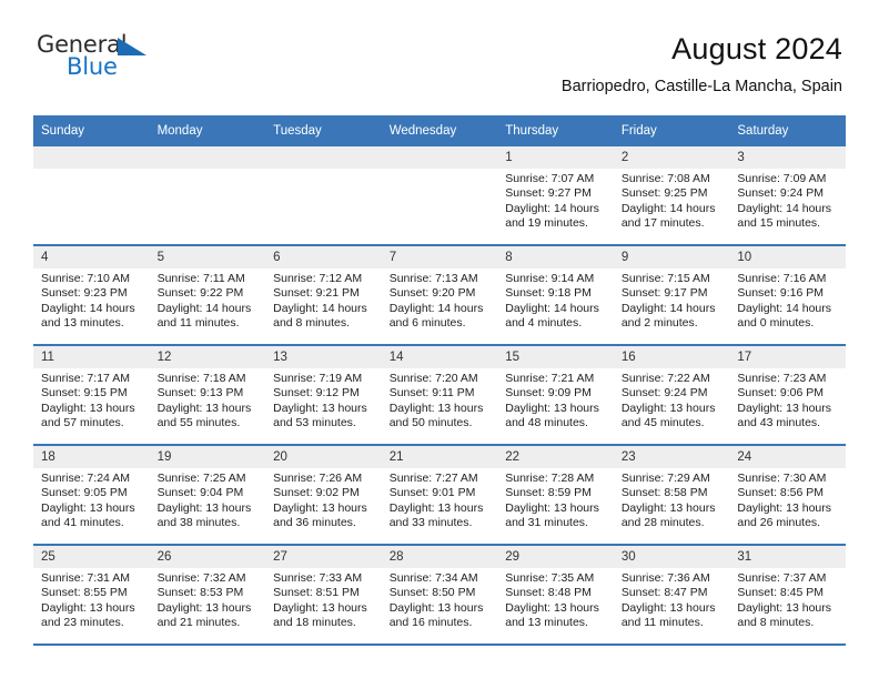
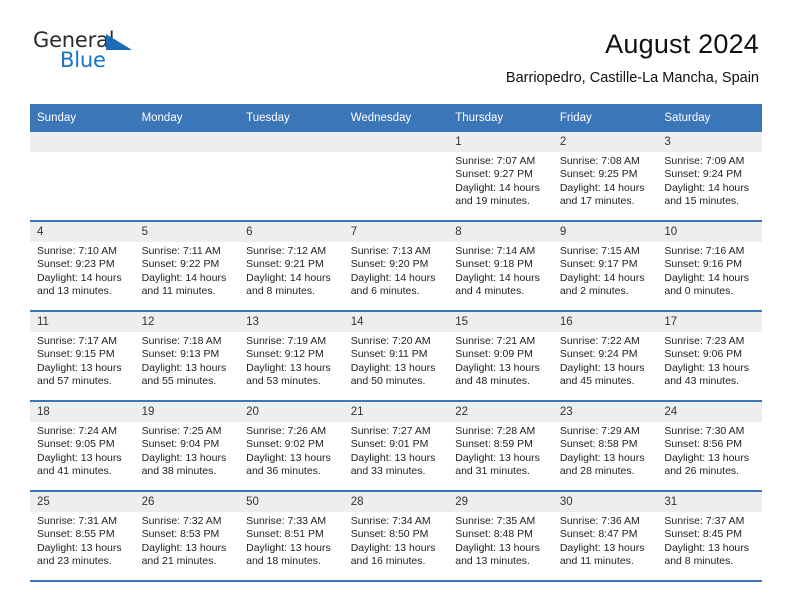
  General
  Blue
  August 2024
  Barriopedro, Castille-La Mancha, Spain
  Sunday	Monday	Tuesday	Wednesday	Thursday	Friday	Saturday
  				1Sunrise: 7:07 AMSunset: 9:27 PMDaylight: 14 hoursand 19 minutes.	2Sunrise: 7:08 AMSunset: 9:25 PMDaylight: 14 hoursand 17 minutes.	3Sunrise: 7:09 AMSunset: 9:24 PMDaylight: 14 hoursand 15 minutes.
- 4Sunrise: 7:10 AMSunset: 9:23 PMDaylight: 14 hoursand 13 minutes.	5Sunrise: 7:11 AMSunset: 9:22 PMDaylight: 14 hoursand 11 minutes.	6Sunrise: 7:12 AMSunset: 9:21 PMDaylight: 14 hoursand 8 minutes.	7Sunrise: 7:13 AMSunset: 9:20 PMDaylight: 14 hoursand 6 minutes.	8Sunrise: 9:14 AMSunset: 9:18 PMDaylight: 14 hoursand 4 minutes.	9Sunrise: 7:15 AMSunset: 9:17 PMDaylight: 14 hoursand 2 minutes.	10Sunrise: 7:16 AMSunset: 9:16 PMDaylight: 14 hoursand 0 minutes.
+ 4Sunrise: 7:10 AMSunset: 9:23 PMDaylight: 14 hoursand 13 minutes.	5Sunrise: 7:11 AMSunset: 9:22 PMDaylight: 14 hoursand 11 minutes.	6Sunrise: 7:12 AMSunset: 9:21 PMDaylight: 14 hoursand 8 minutes.	7Sunrise: 7:13 AMSunset: 9:20 PMDaylight: 14 hoursand 6 minutes.	8Sunrise: 7:14 AMSunset: 9:18 PMDaylight: 14 hoursand 4 minutes.	9Sunrise: 7:15 AMSunset: 9:17 PMDaylight: 14 hoursand 2 minutes.	10Sunrise: 7:16 AMSunset: 9:16 PMDaylight: 14 hoursand 0 minutes.
  11Sunrise: 7:17 AMSunset: 9:15 PMDaylight: 13 hoursand 57 minutes.	12Sunrise: 7:18 AMSunset: 9:13 PMDaylight: 13 hoursand 55 minutes.	13Sunrise: 7:19 AMSunset: 9:12 PMDaylight: 13 hoursand 53 minutes.	14Sunrise: 7:20 AMSunset: 9:11 PMDaylight: 13 hoursand 50 minutes.	15Sunrise: 7:21 AMSunset: 9:09 PMDaylight: 13 hoursand 48 minutes.	16Sunrise: 7:22 AMSunset: 9:24 PMDaylight: 13 hoursand 45 minutes.	17Sunrise: 7:23 AMSunset: 9:06 PMDaylight: 13 hoursand 43 minutes.
  18Sunrise: 7:24 AMSunset: 9:05 PMDaylight: 13 hoursand 41 minutes.	19Sunrise: 7:25 AMSunset: 9:04 PMDaylight: 13 hoursand 38 minutes.	20Sunrise: 7:26 AMSunset: 9:02 PMDaylight: 13 hoursand 36 minutes.	21Sunrise: 7:27 AMSunset: 9:01 PMDaylight: 13 hoursand 33 minutes.	22Sunrise: 7:28 AMSunset: 8:59 PMDaylight: 13 hoursand 31 minutes.	23Sunrise: 7:29 AMSunset: 8:58 PMDaylight: 13 hoursand 28 minutes.	24Sunrise: 7:30 AMSunset: 8:56 PMDaylight: 13 hoursand 26 minutes.
- 25Sunrise: 7:31 AMSunset: 8:55 PMDaylight: 13 hoursand 23 minutes.	26Sunrise: 7:32 AMSunset: 8:53 PMDaylight: 13 hoursand 21 minutes.	27Sunrise: 7:33 AMSunset: 8:51 PMDaylight: 13 hoursand 18 minutes.	28Sunrise: 7:34 AMSunset: 8:50 PMDaylight: 13 hoursand 16 minutes.	29Sunrise: 7:35 AMSunset: 8:48 PMDaylight: 13 hoursand 13 minutes.	30Sunrise: 7:36 AMSunset: 8:47 PMDaylight: 13 hoursand 11 minutes.	31Sunrise: 7:37 AMSunset: 8:45 PMDaylight: 13 hoursand 8 minutes.
+ 25Sunrise: 7:31 AMSunset: 8:55 PMDaylight: 13 hoursand 23 minutes.	26Sunrise: 7:32 AMSunset: 8:53 PMDaylight: 13 hoursand 21 minutes.	50Sunrise: 7:33 AMSunset: 8:51 PMDaylight: 13 hoursand 18 minutes.	28Sunrise: 7:34 AMSunset: 8:50 PMDaylight: 13 hoursand 16 minutes.	29Sunrise: 7:35 AMSunset: 8:48 PMDaylight: 13 hoursand 13 minutes.	30Sunrise: 7:36 AMSunset: 8:47 PMDaylight: 13 hoursand 11 minutes.	31Sunrise: 7:37 AMSunset: 8:45 PMDaylight: 13 hoursand 8 minutes.
